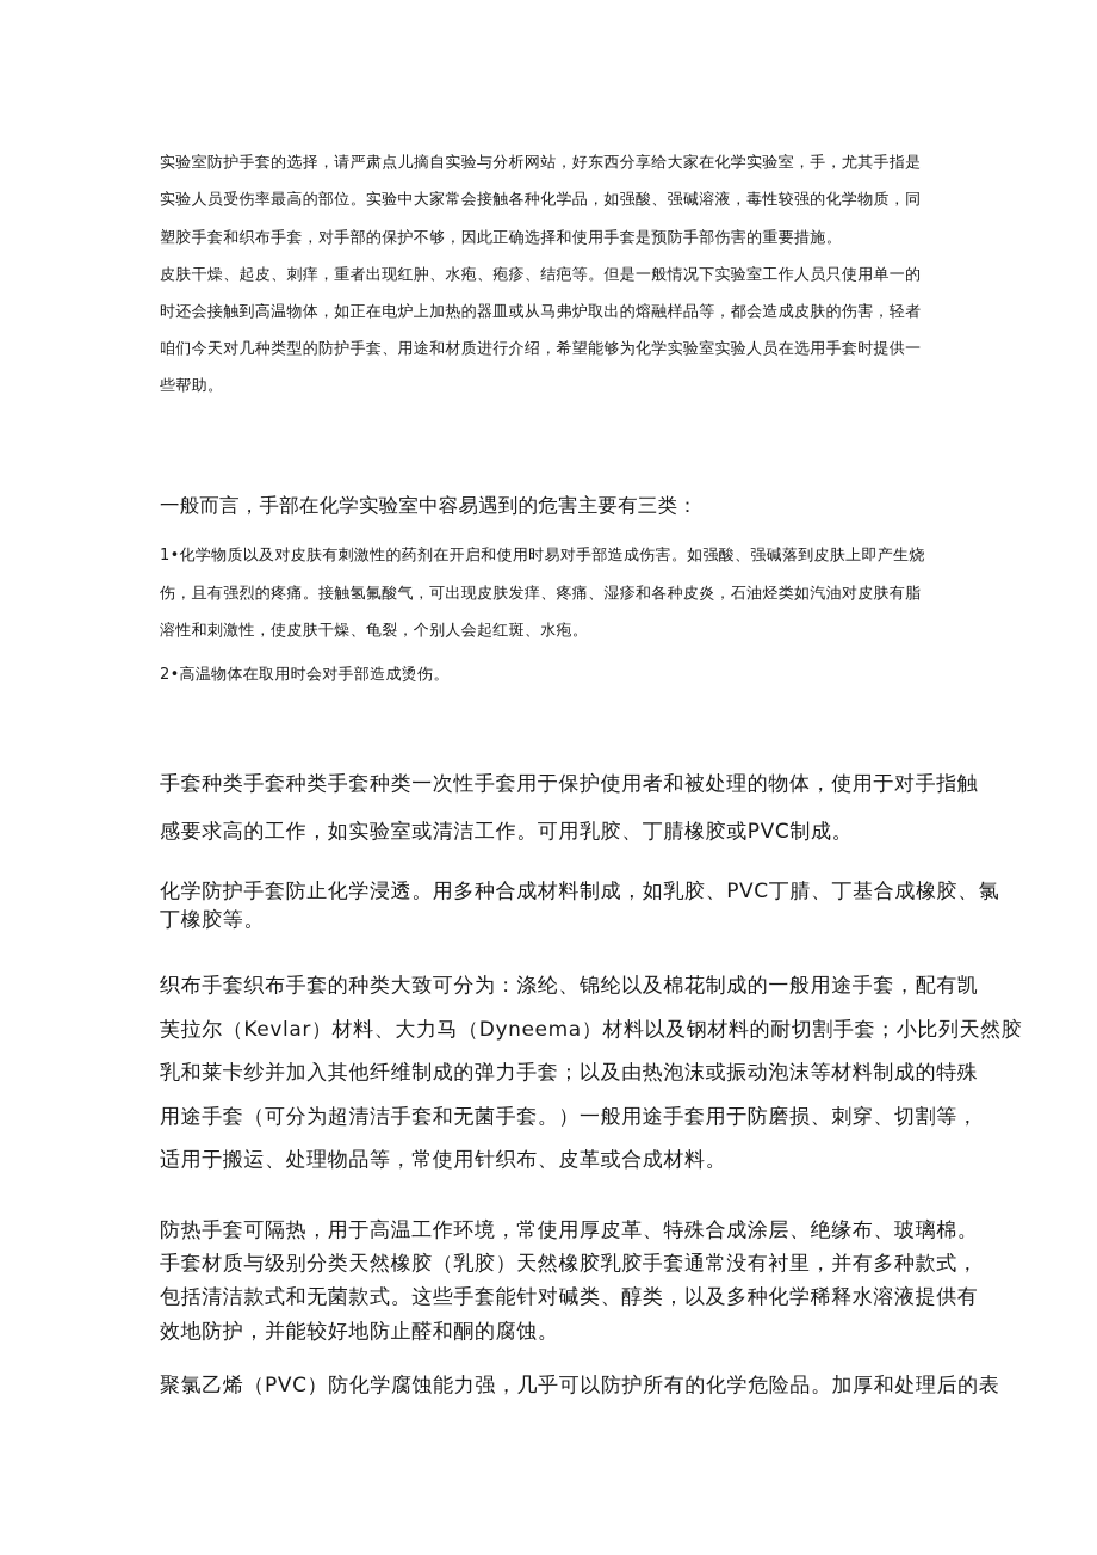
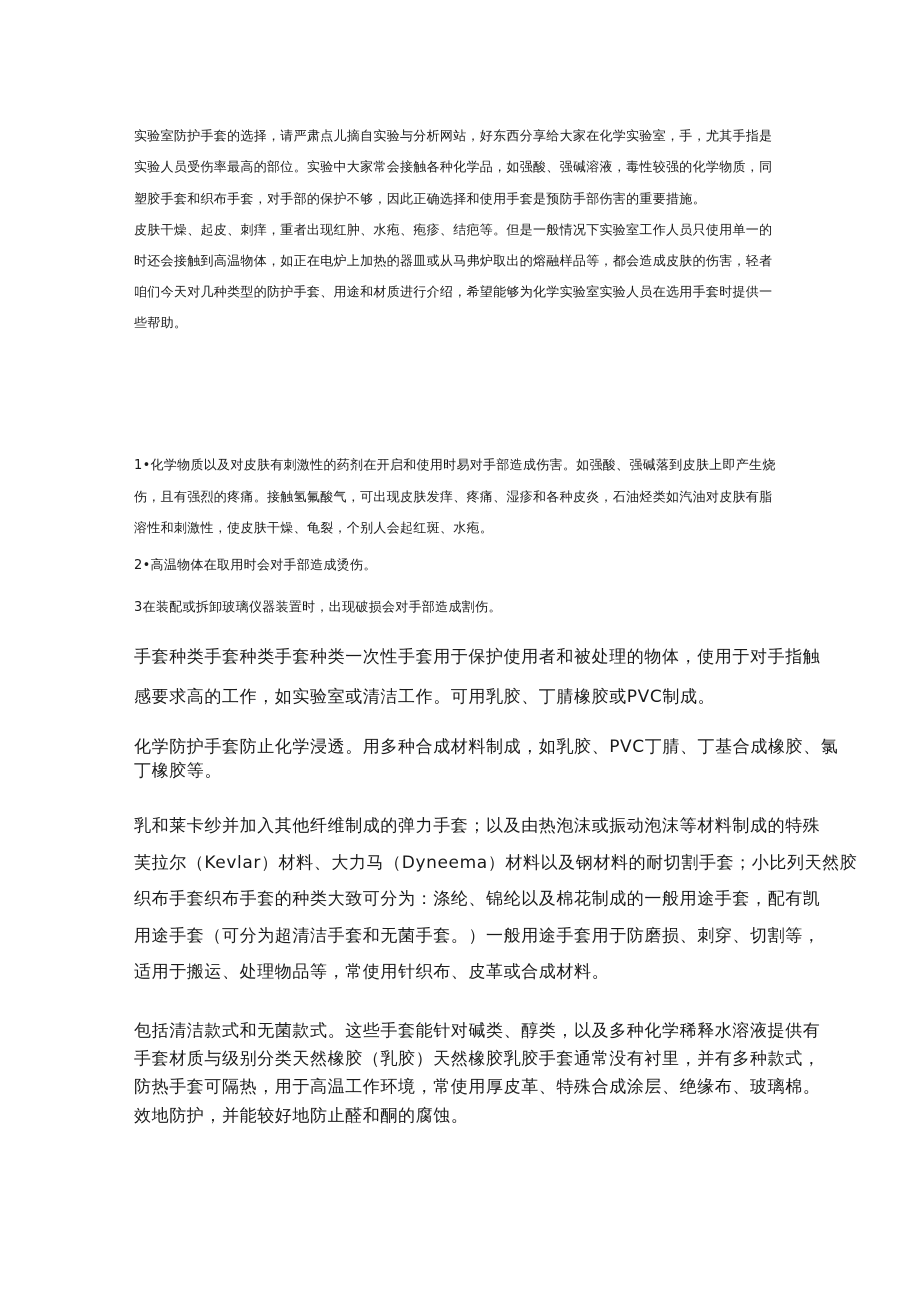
  实验室防护手套的选择，请严肃点儿摘自实验与分析网站，好东西分享给大家在化学实验室，手，尤其手指是
  实验人员受伤率最高的部位。实验中大家常会接触各种化学品，如强酸、强碱溶液，毒性较强的化学物质，同
  塑胶手套和织布手套，对手部的保护不够，因此正确选择和使用手套是预防手部伤害的重要措施。
  皮肤干燥、起皮、刺痒，重者出现红肿、水疱、疱疹、结疤等。但是一般情况下实验室工作人员只使用单一的
  时还会接触到高温物体，如正在电炉上加热的器皿或从马弗炉取出的熔融样品等，都会造成皮肤的伤害，轻者
  咱们今天对几种类型的防护手套、用途和材质进行介绍，希望能够为化学实验室实验人员在选用手套时提供一
  些帮助。
- 一般而言，手部在化学实验室中容易遇到的危害主要有三类：
  1•化学物质以及对皮肤有刺激性的药剂在开启和使用时易对手部造成伤害。如强酸、强碱落到皮肤上即产生烧
  伤，且有强烈的疼痛。接触氢氟酸气，可出现皮肤发痒、疼痛、湿疹和各种皮炎，石油烃类如汽油对皮肤有脂
  溶性和刺激性，使皮肤干燥、龟裂，个别人会起红斑、水疱。
  2•高温物体在取用时会对手部造成烫伤。
+ 3在装配或拆卸玻璃仪器装置时，出现破损会对手部造成割伤。
  手套种类手套种类手套种类一次性手套用于保护使用者和被处理的物体，使用于对手指触
  感要求高的工作，如实验室或清洁工作。可用乳胶、丁腈橡胶或PVC制成。
  化学防护手套防止化学浸透。用多种合成材料制成，如乳胶、PVC丁腈、丁基合成橡胶、氯
  丁橡胶等。
- 织布手套织布手套的种类大致可分为：涤纶、锦纶以及棉花制成的一般用途手套，配有凯
+ 乳和莱卡纱并加入其他纤维制成的弹力手套；以及由热泡沫或振动泡沫等材料制成的特殊
  芙拉尔（Kevlar）材料、大力马（Dyneema）材料以及钢材料的耐切割手套；小比列天然胶
- 乳和莱卡纱并加入其他纤维制成的弹力手套；以及由热泡沫或振动泡沫等材料制成的特殊
+ 织布手套织布手套的种类大致可分为：涤纶、锦纶以及棉花制成的一般用途手套，配有凯
  用途手套（可分为超清洁手套和无菌手套。）一般用途手套用于防磨损、刺穿、切割等，
  适用于搬运、处理物品等，常使用针织布、皮革或合成材料。
- 防热手套可隔热，用于高温工作环境，常使用厚皮革、特殊合成涂层、绝缘布、玻璃棉。
+ 包括清洁款式和无菌款式。这些手套能针对碱类、醇类，以及多种化学稀释水溶液提供有
  手套材质与级别分类天然橡胶（乳胶）天然橡胶乳胶手套通常没有衬里，并有多种款式，
- 包括清洁款式和无菌款式。这些手套能针对碱类、醇类，以及多种化学稀释水溶液提供有
+ 防热手套可隔热，用于高温工作环境，常使用厚皮革、特殊合成涂层、绝缘布、玻璃棉。
  效地防护，并能较好地防止醛和酮的腐蚀。
- 聚氯乙烯（PVC）防化学腐蚀能力强，几乎可以防护所有的化学危险品。加厚和处理后的表
